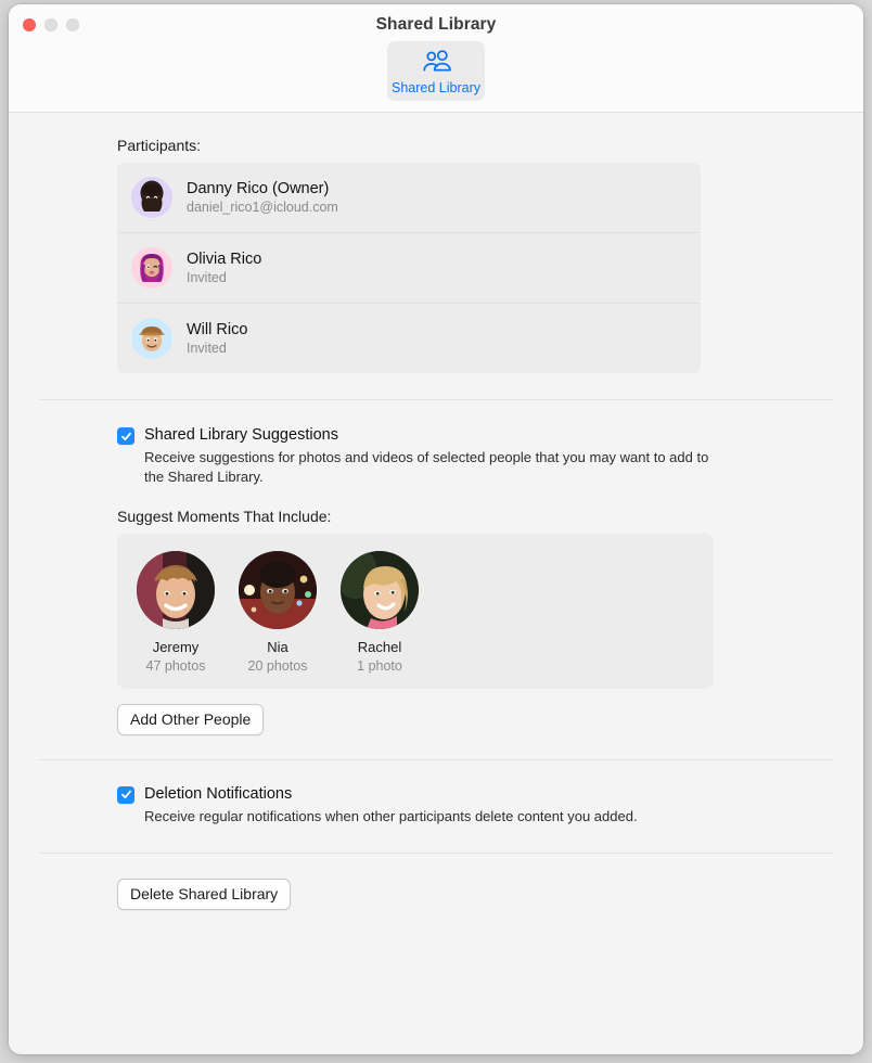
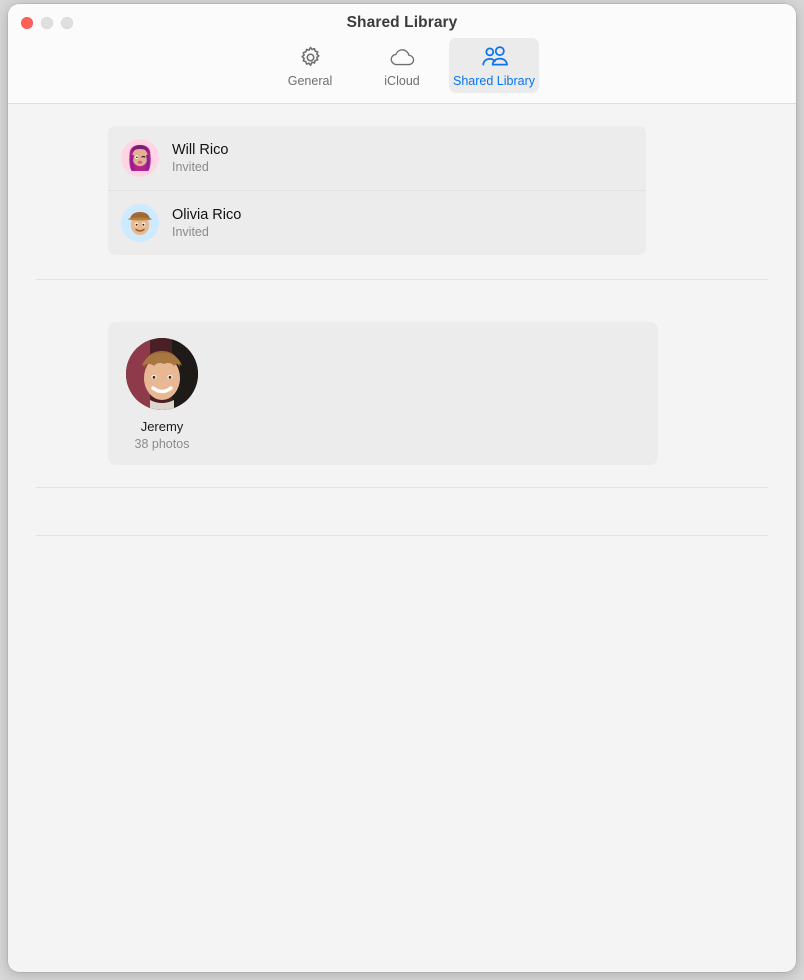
  Shared Library
+ General
+ iCloud
  Shared Library
- Participants:
- Danny Rico (Owner)
- daniel_rico1@icloud.com
- Olivia Rico
+ Will Rico
  Invited
- Will Rico
+ Olivia Rico
  Invited
- Shared Library Suggestions
- Receive suggestions for photos and videos of selected people that you may want to add to the Shared Library.
- Suggest Moments That Include:
  Jeremy
- 47 photos
+ 38 photos
- Nia
- 20 photos
- Rachel
- 1 photo
- Add Other People
- Deletion Notifications
- Receive regular notifications when other participants delete content you added.
- Delete Shared Library
